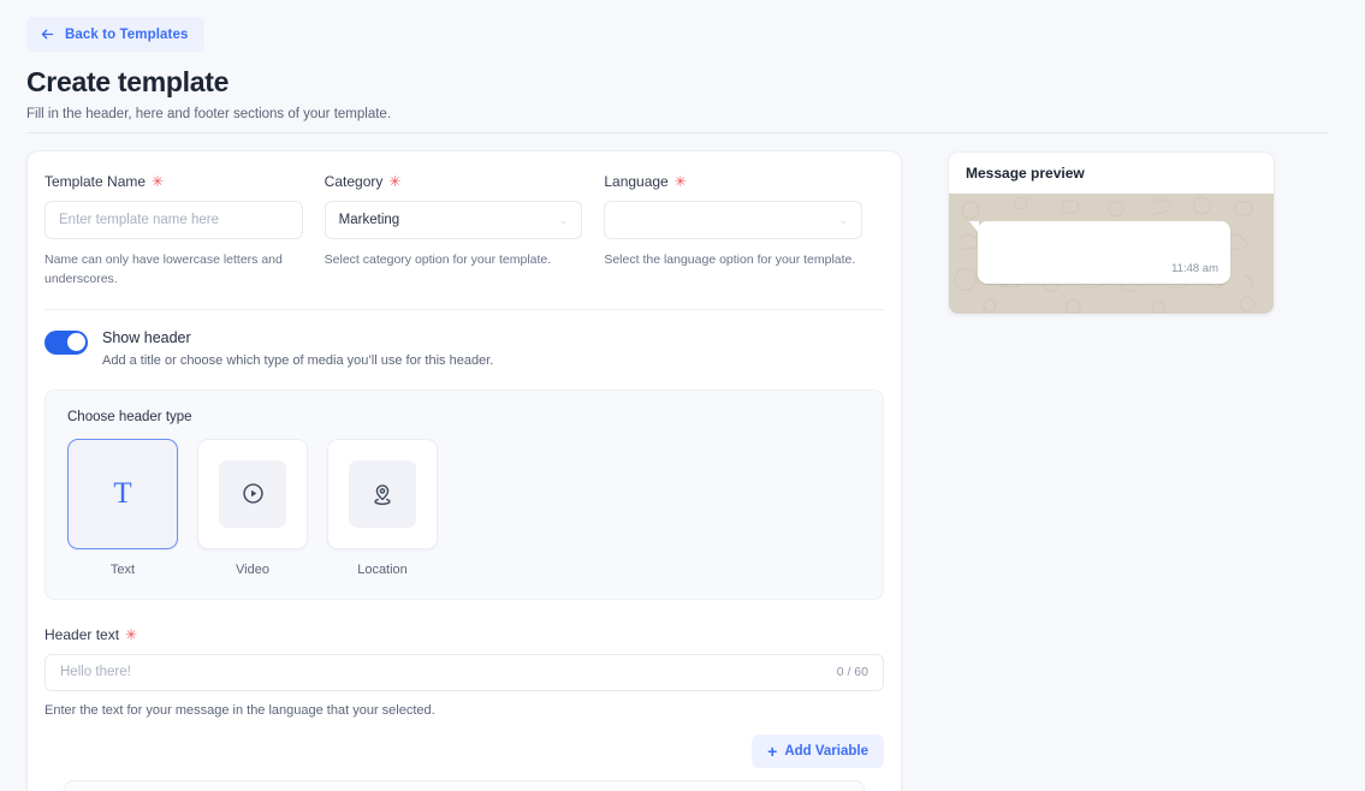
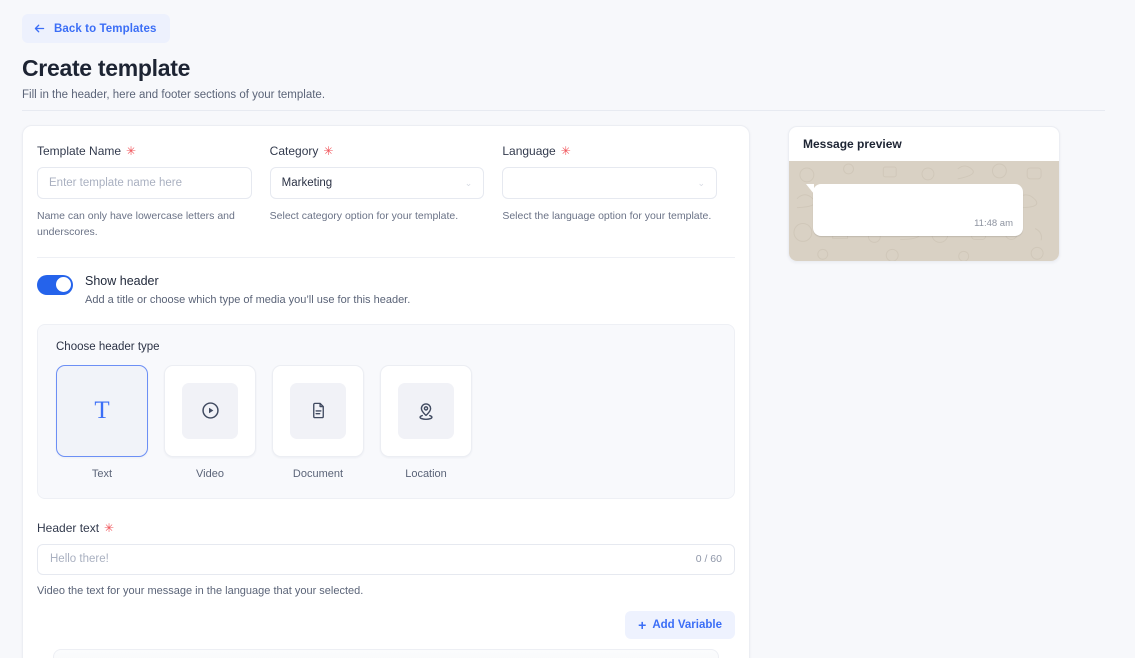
  Back to Templates
  Create template
  Fill in the header, here and footer sections of your template.
  Template Name
  ✳
  Enter template name here
  Name can only have lowercase letters and underscores.
  Category
  ✳
  Marketing
  ⌄
  Select category option for your template.
  Language
  ✳
  ⌄
  Select the language option for your template.
  Show header
  Add a title or choose which type of media you’ll use for this header.
  Choose header type
  T
  Text
  Video
+ Document
  Location
  Header text
  ✳
  Hello there!
  0 / 60
- Enter the text for your message in the language that your selected.
+ Video the text for your message in the language that your selected.
  +
  Add Variable
  Message preview
  11:48 am
